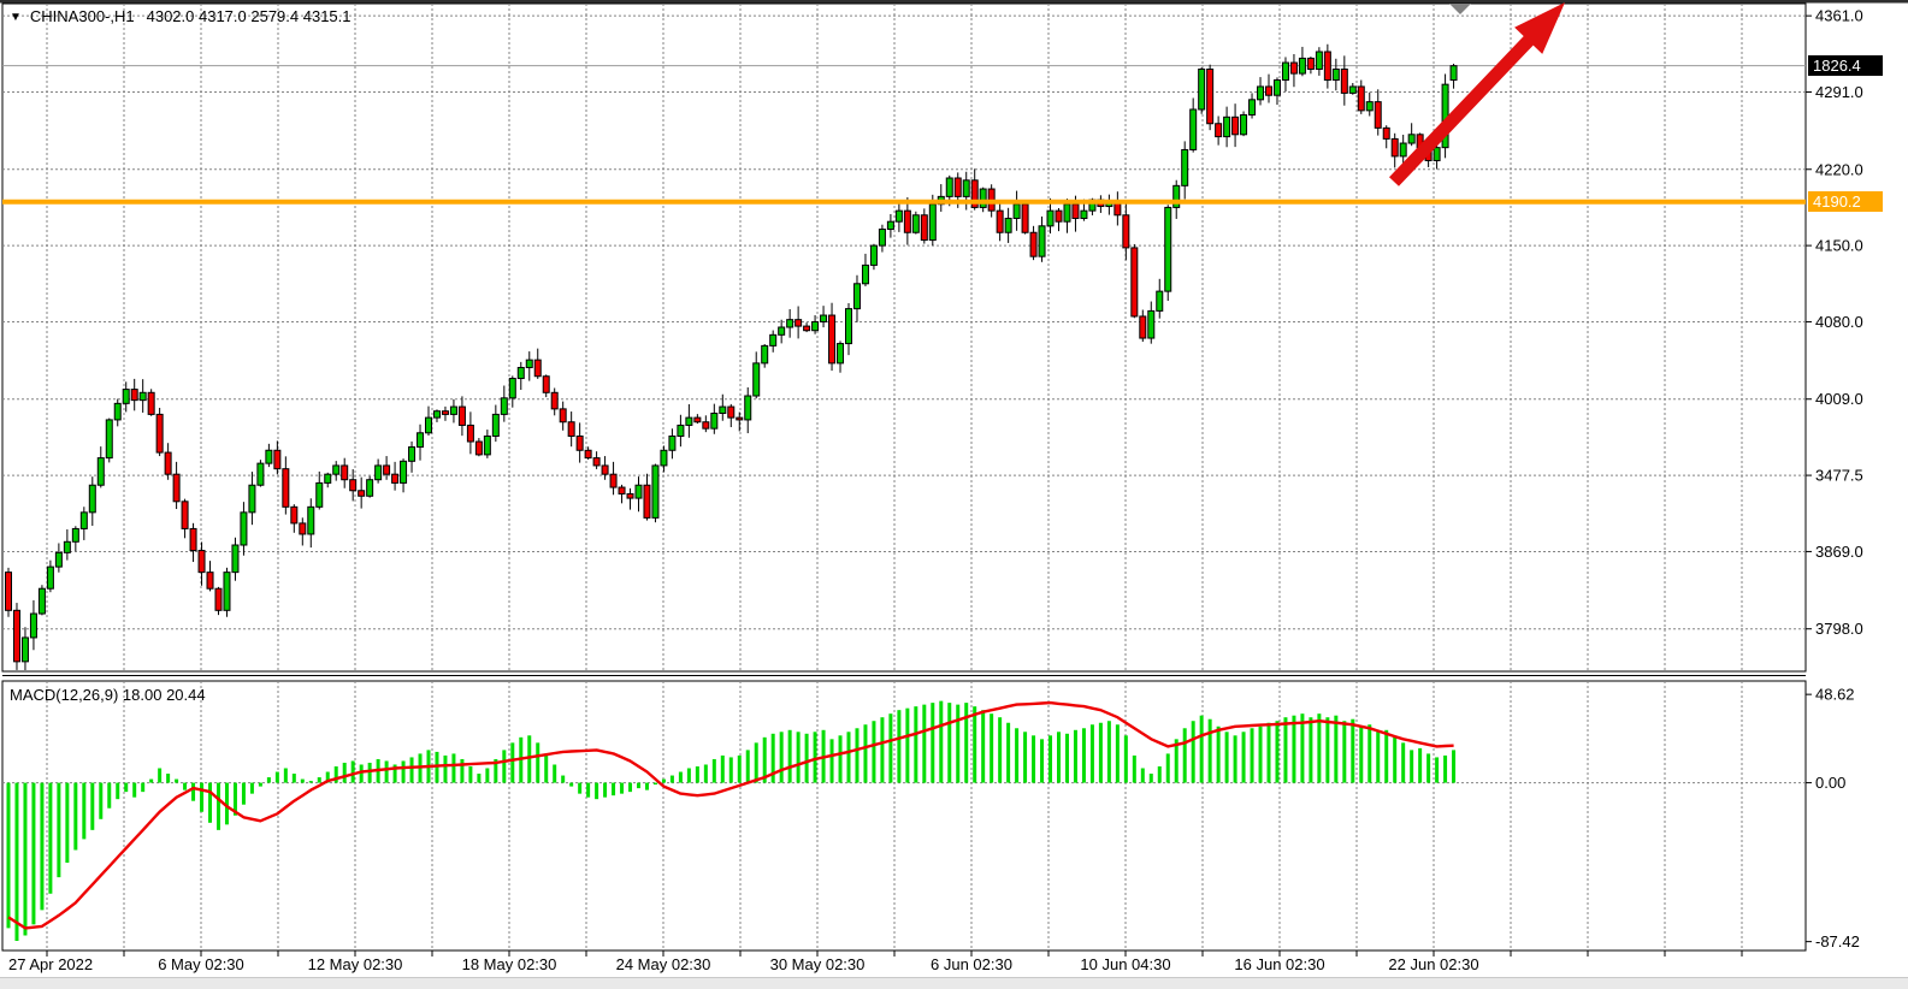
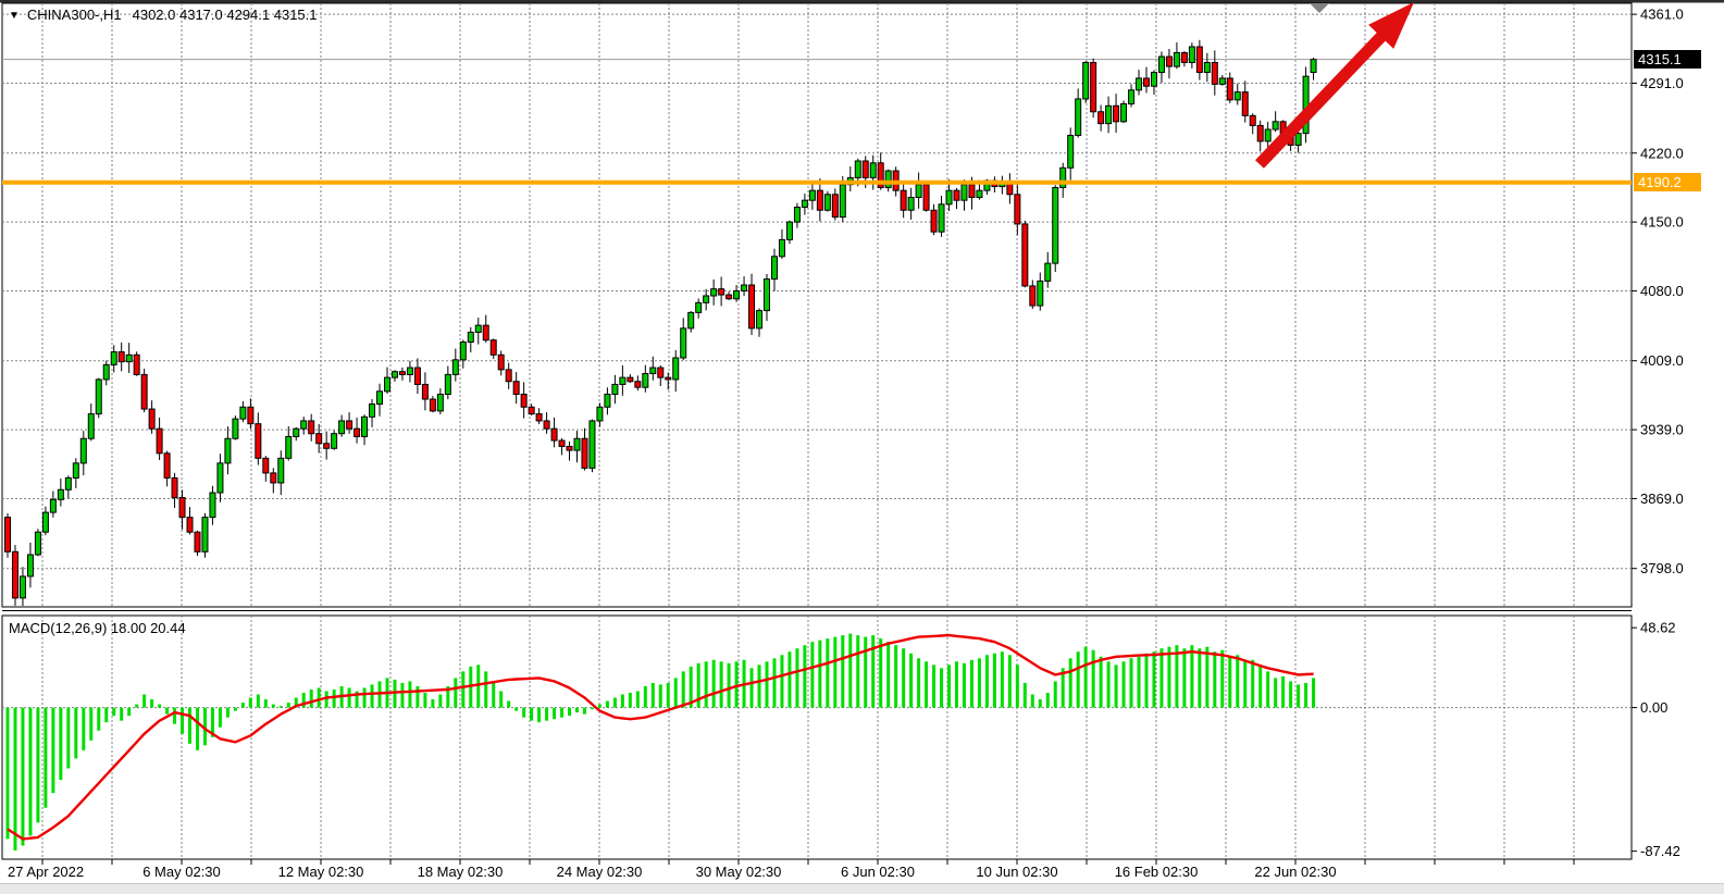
  4361.0
  4291.0
  4220.0
  4150.0
  4080.0
  4009.0
- 3477.5
+ 3939.0
  3869.0
  3798.0
  48.62
  0.00
  -87.42
  27 Apr 2022
  6 May 02:30
  12 May 02:30
  18 May 02:30
  24 May 02:30
  30 May 02:30
  6 Jun 02:30
- 10 Jun 04:30
+ 10 Jun 02:30
- 16 Jun 02:30
+ 16 Feb 02:30
  22 Jun 02:30
- ▼ CHINA300-,H1 4302.0 4317.0 2579.4 4315.1
+ ▼ CHINA300-,H1 4302.0 4317.0 4294.1 4315.1
  MACD(12,26,9) 18.00 20.44
- 1826.4
+ 4315.1
  4190.2
